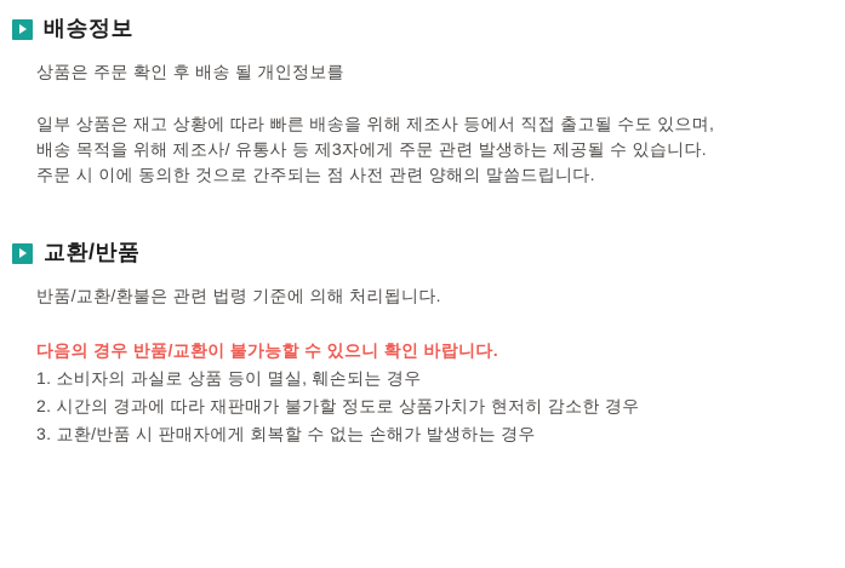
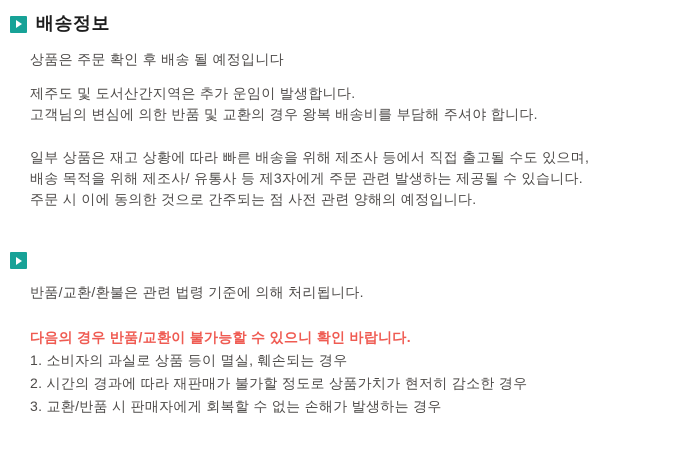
  배송정보
- 상품은 주문 확인 후 배송 될 개인정보를
+ 상품은 주문 확인 후 배송 될 예정입니다
+ 제주도 및 도서산간지역은 추가 운임이 발생합니다.
+ 고객님의 변심에 의한 반품 및 교환의 경우 왕복 배송비를 부담해 주셔야 합니다.
  일부 상품은 재고 상황에 따라 빠른 배송을 위해 제조사 등에서 직접 출고될 수도 있으며,
  배송 목적을 위해 제조사/ 유통사 등 제3자에게 주문 관련 발생하는 제공될 수 있습니다.
- 주문 시 이에 동의한 것으로 간주되는 점 사전 관련 양해의 말씀드립니다.
+ 주문 시 이에 동의한 것으로 간주되는 점 사전 관련 양해의 예정입니다.
- 교환/반품
  반품/교환/환불은 관련 법령 기준에 의해 처리됩니다.
  다음의 경우 반품/교환이 불가능할 수 있으니 확인 바랍니다.
  1. 소비자의 과실로 상품 등이 멸실, 훼손되는 경우
  2. 시간의 경과에 따라 재판매가 불가할 정도로 상품가치가 현저히 감소한 경우
  3. 교환/반품 시 판매자에게 회복할 수 없는 손해가 발생하는 경우
